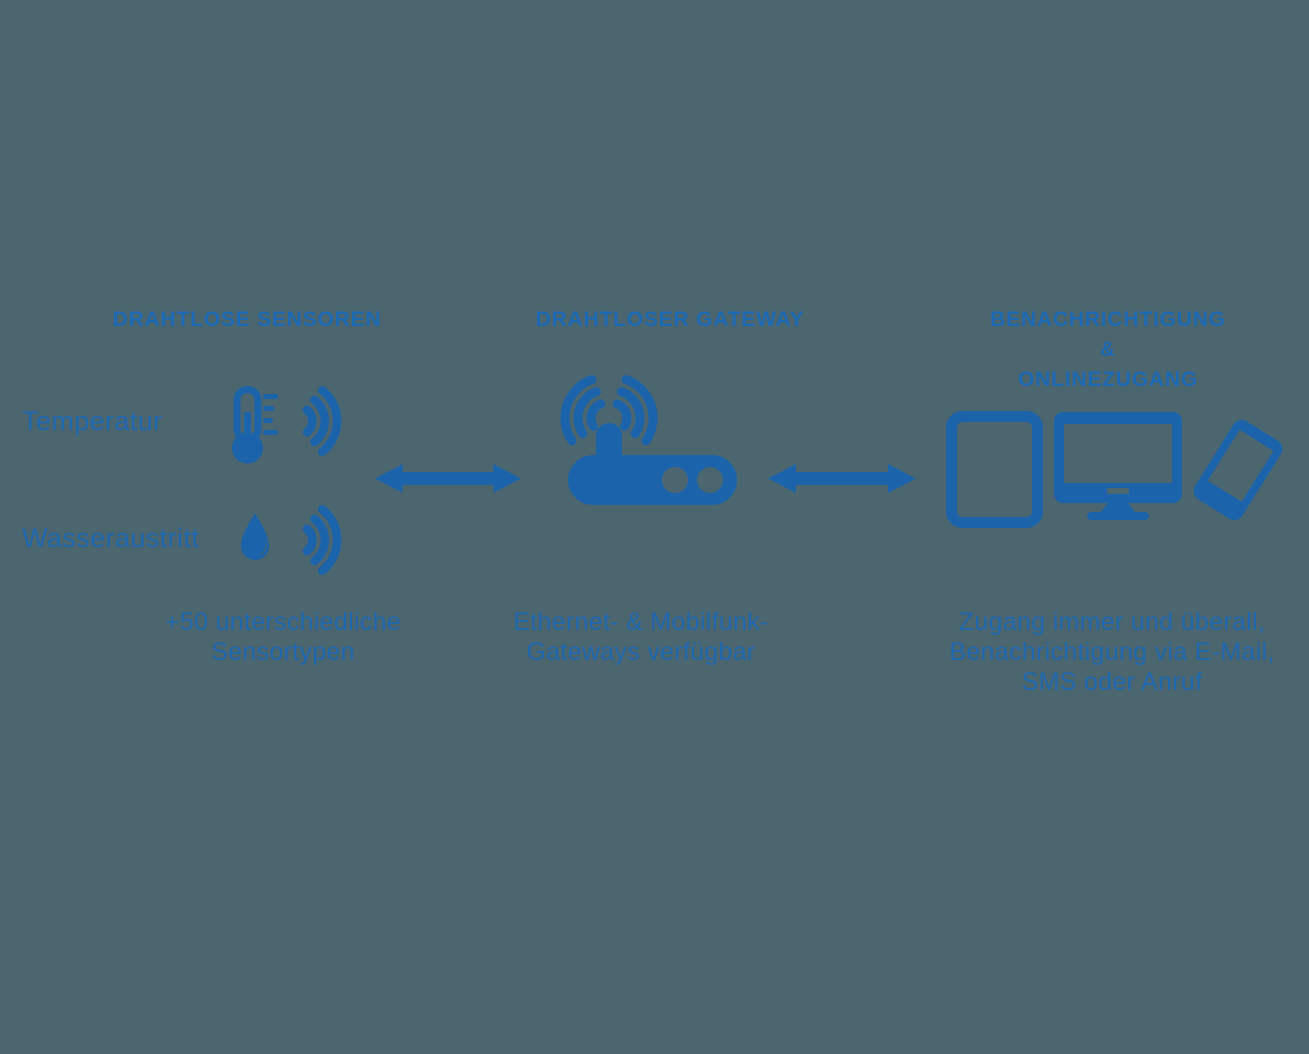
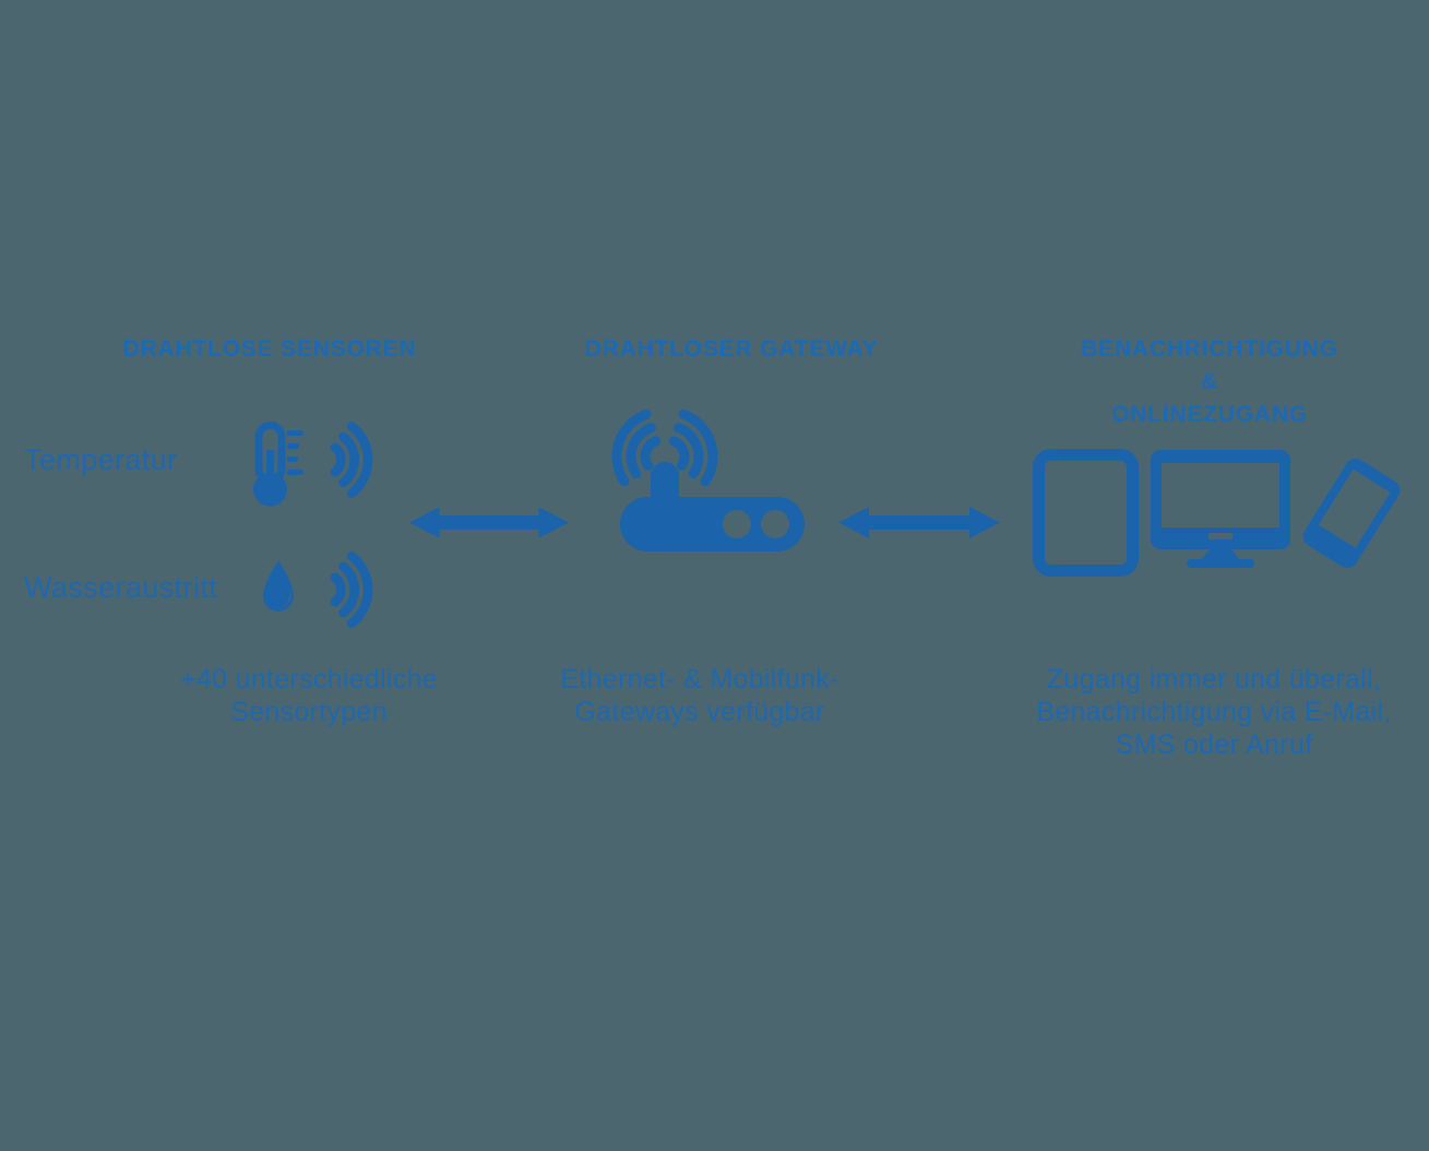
  DRAHTLOSE SENSOREN
  DRAHTLOSER GATEWAY
  BENACHRICHTIGUNG
  &
  ONLINEZUGANG
  Temperatur
  Wasseraustritt
- +50 unterschiedliche
+ +40 unterschiedliche
  Sensortypen
  Ethernet- & Mobilfunk-
  Gateways verfügbar
  Zugang immer und überall,
  Benachrichtigung via E-Mail,
  SMS oder Anruf
